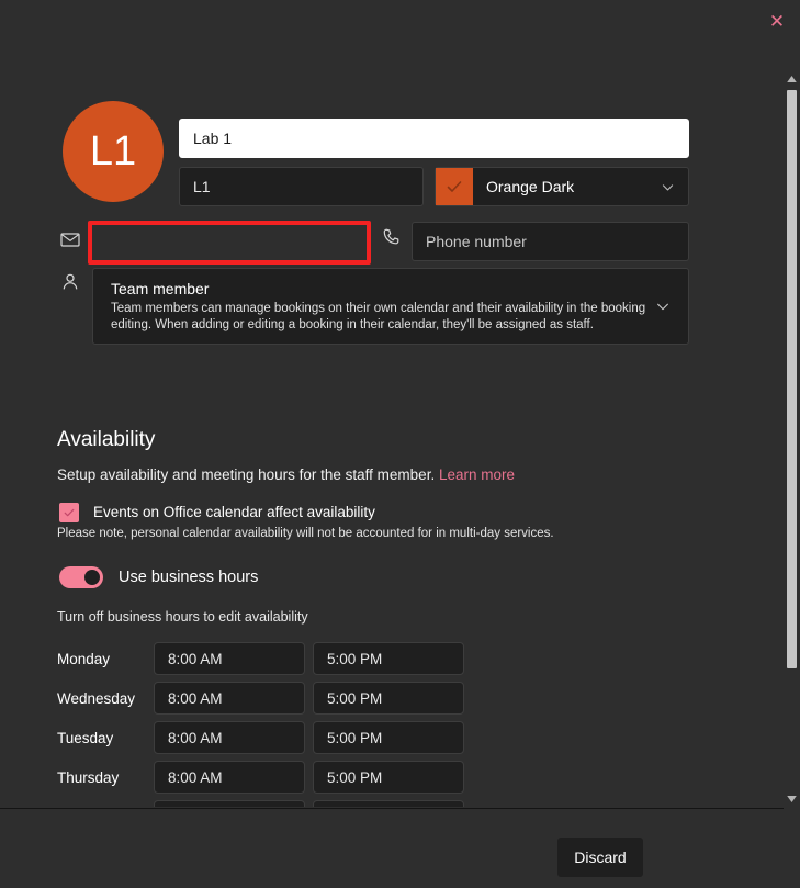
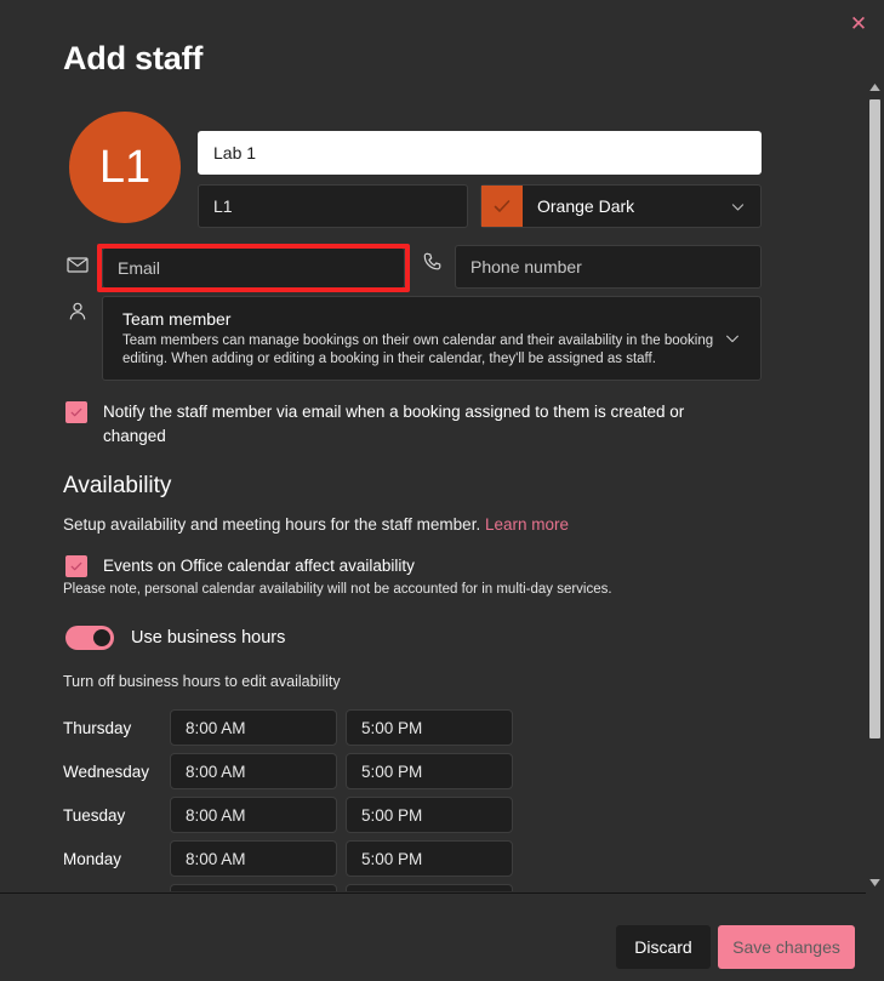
  ✕
+ Add staff
  L1
  Lab 1
  L1
  Orange Dark
+ Email
  Phone number
  Team member
  Team members can manage bookings on their own calendar and their availability in the booking editing. When adding or editing a booking in their calendar, they'll be assigned as staff.
+ Notify the staff member via email when a booking assigned to them is created or changed
  Availability
  Setup availability and meeting hours for the staff member. Learn more
  Events on Office calendar affect availability
  Please note, personal calendar availability will not be accounted for in multi-day services.
  Use business hours
  Turn off business hours to edit availability
- Monday
+ Thursday
  8:00 AM
  5:00 PM
  Wednesday
  8:00 AM
  5:00 PM
  Tuesday
  8:00 AM
  5:00 PM
- Thursday
+ Monday
  8:00 AM
  5:00 PM
  Discard
+ Save changes
